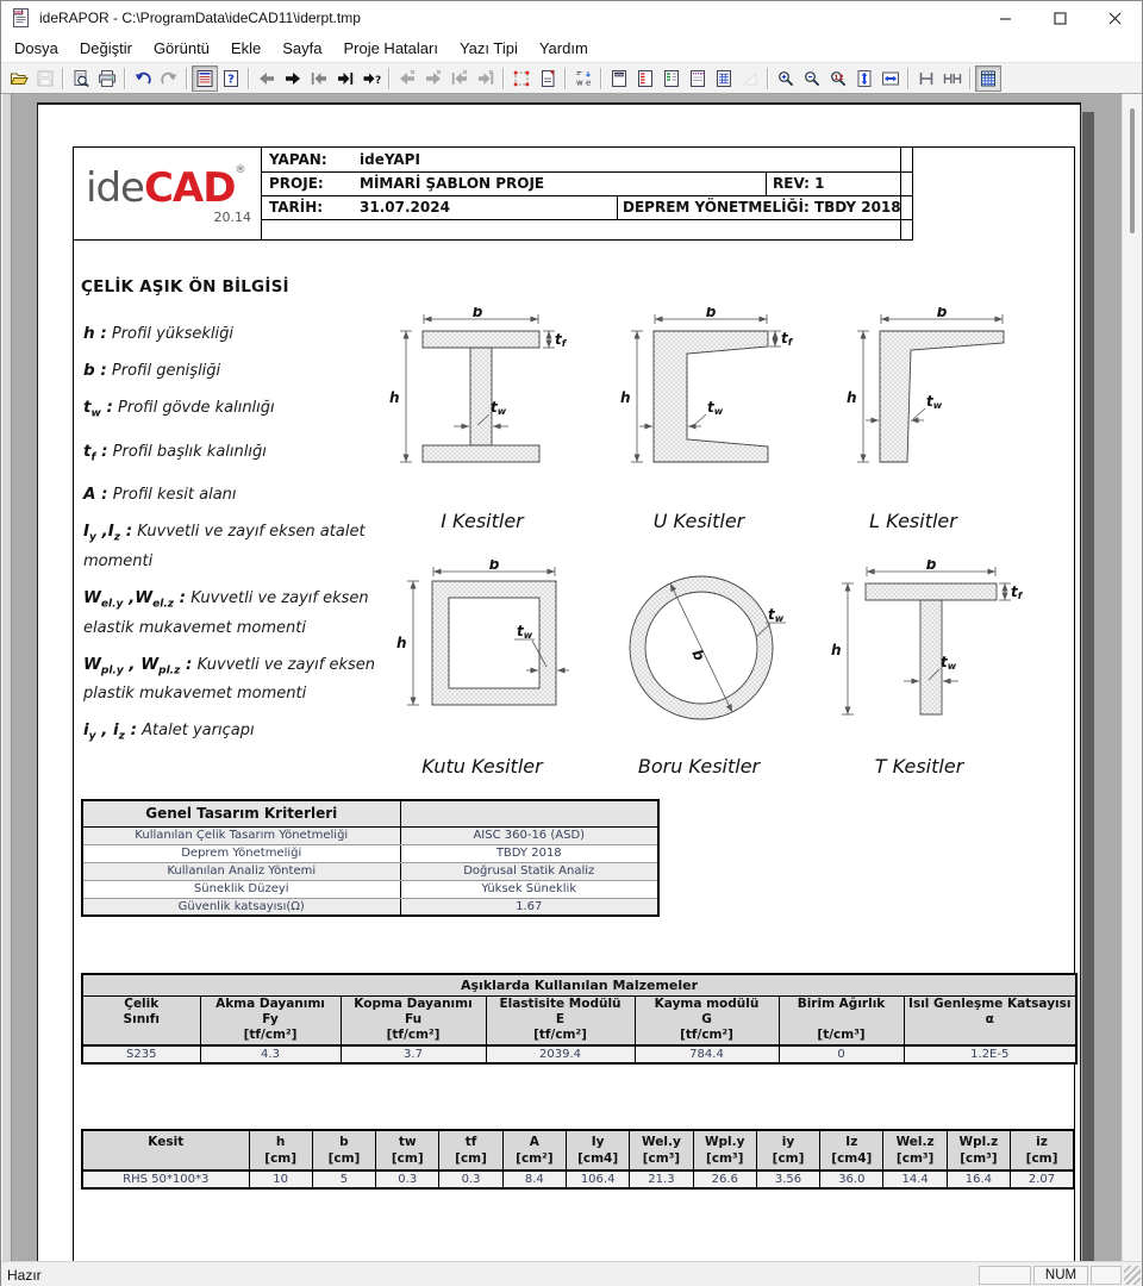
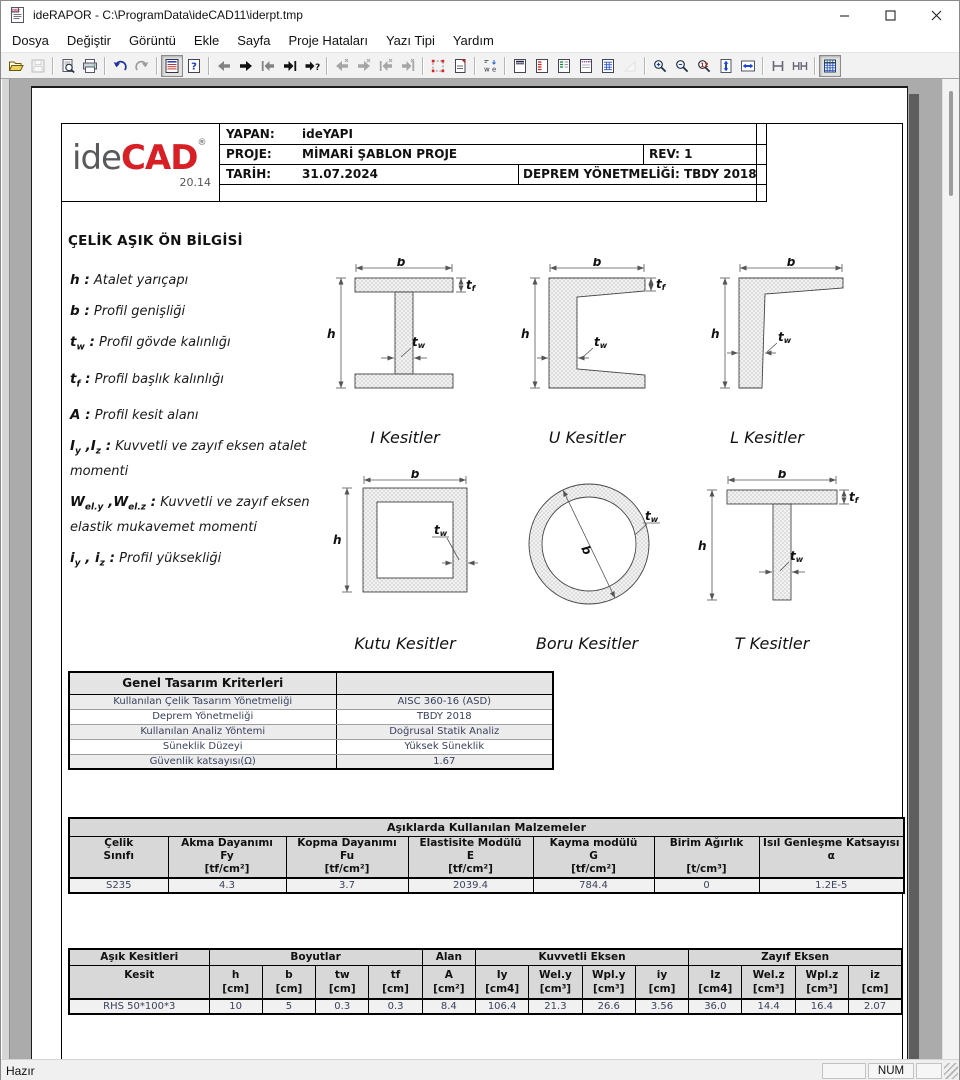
  ideRAPOR - C:\ProgramData\ideCAD11\iderpt.tmp
  Dosya
  Değiştir
  Görüntü
  Ekle
  Sayfa
  Proje Hataları
  Yazı Tipi
  Yardım
  ?
  ?
  w e
  ideCAD®
  20.14
  YAPAN:
  ideYAPI
  PROJE:
  MİMARİ ŞABLON PROJE
  REV: 1
  TARİH:
  31.07.2024
  DEPREM YÖNETMELİĞİ: TBDY 2018
  ÇELİK AŞIK ÖN BİLGİSİ
- h : Profil yüksekliği
+ h : Atalet yarıçapı
  b : Profil genişliği
  tw : Profil gövde kalınlığı
  tf : Profil başlık kalınlığı
  A : Profil kesit alanı
  Iy ,Iz : Kuvvetli ve zayıf eksen atalet momenti
  Wel.y ,Wel.z : Kuvvetli ve zayıf eksen elastik mukavemet momenti
- Wpl.y , Wpl.z : Kuvvetli ve zayıf eksen plastik mukavemet momenti
- iy , iz : Atalet yarıçapı
+ iy , iz : Profil yüksekliği
  b
  h
  tf
  tw
  b
  h
  tf
  tw
  b
  h
  tw
  I Kesitler
  U Kesitler
  L Kesitler
  b
  h
  tw
  tw
  b
  tf
  h
  tw
  Kutu Kesitler
  Boru Kesitler
  T Kesitler
  Genel Tasarım Kriterleri
  Kullanılan Çelik Tasarım Yönetmeliği	AISC 360-16 (ASD)
  Deprem Yönetmeliği	TBDY 2018
  Kullanılan Analiz Yöntemi	Doğrusal Statik Analiz
  Süneklik Düzeyi	Yüksek Süneklik
  Güvenlik katsayısı(Ω)	1.67
  Aşıklarda Kullanılan Malzemeler
  ÇelikSınıfı	Akma DayanımıFy[tf/cm²]	Kopma DayanımıFu[tf/cm²]	Elastisite ModülüE[tf/cm²]	Kayma modülüG[tf/cm²]	Birim Ağırlık [t/cm³]	Isıl Genleşme Katsayısıα
  S235	4.3	3.7	2039.4	784.4	0	1.2E-5
+ Aşık Kesitleri	Boyutlar	Alan	Kuvvetli Eksen	Zayıf Eksen
  Kesit	h[cm]	b[cm]	tw[cm]	tf[cm]	A[cm²]	Iy[cm4]	Wel.y[cm³]	Wpl.y[cm³]	iy[cm]	Iz[cm4]	Wel.z[cm³]	Wpl.z[cm³]	iz[cm]
  RHS 50*100*3	10	5	0.3	0.3	8.4	106.4	21.3	26.6	3.56	36.0	14.4	16.4	2.07
  Hazır
  NUM
